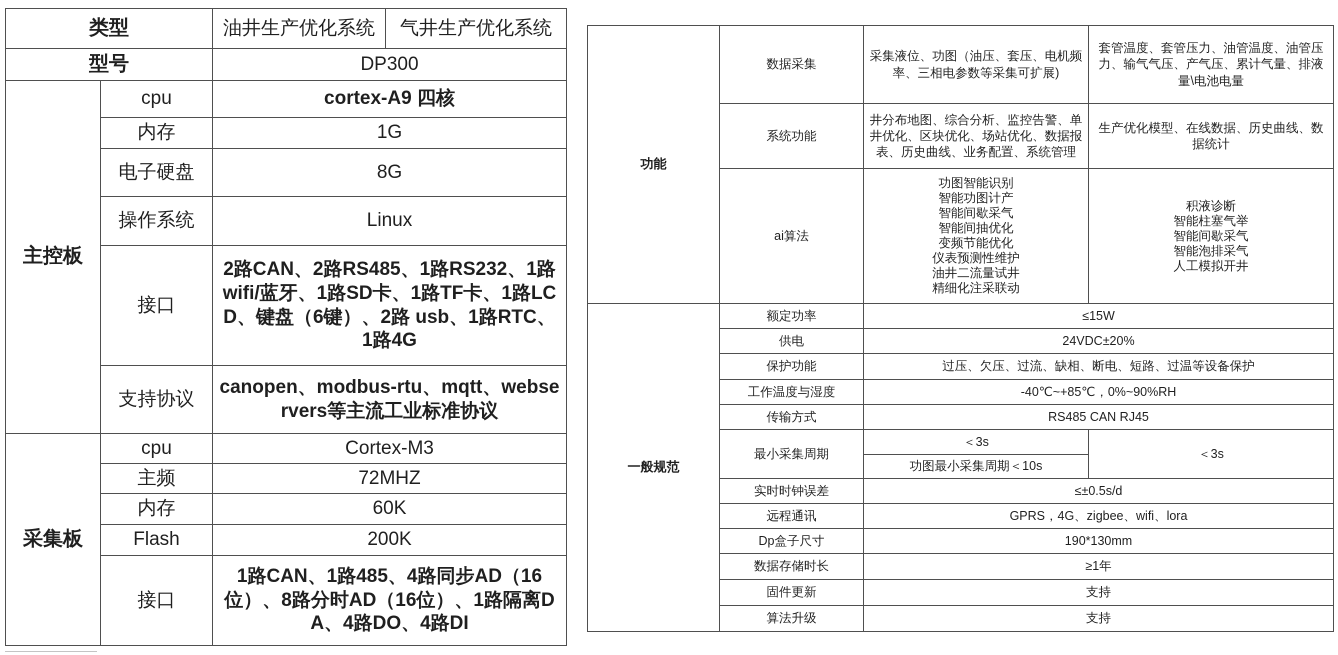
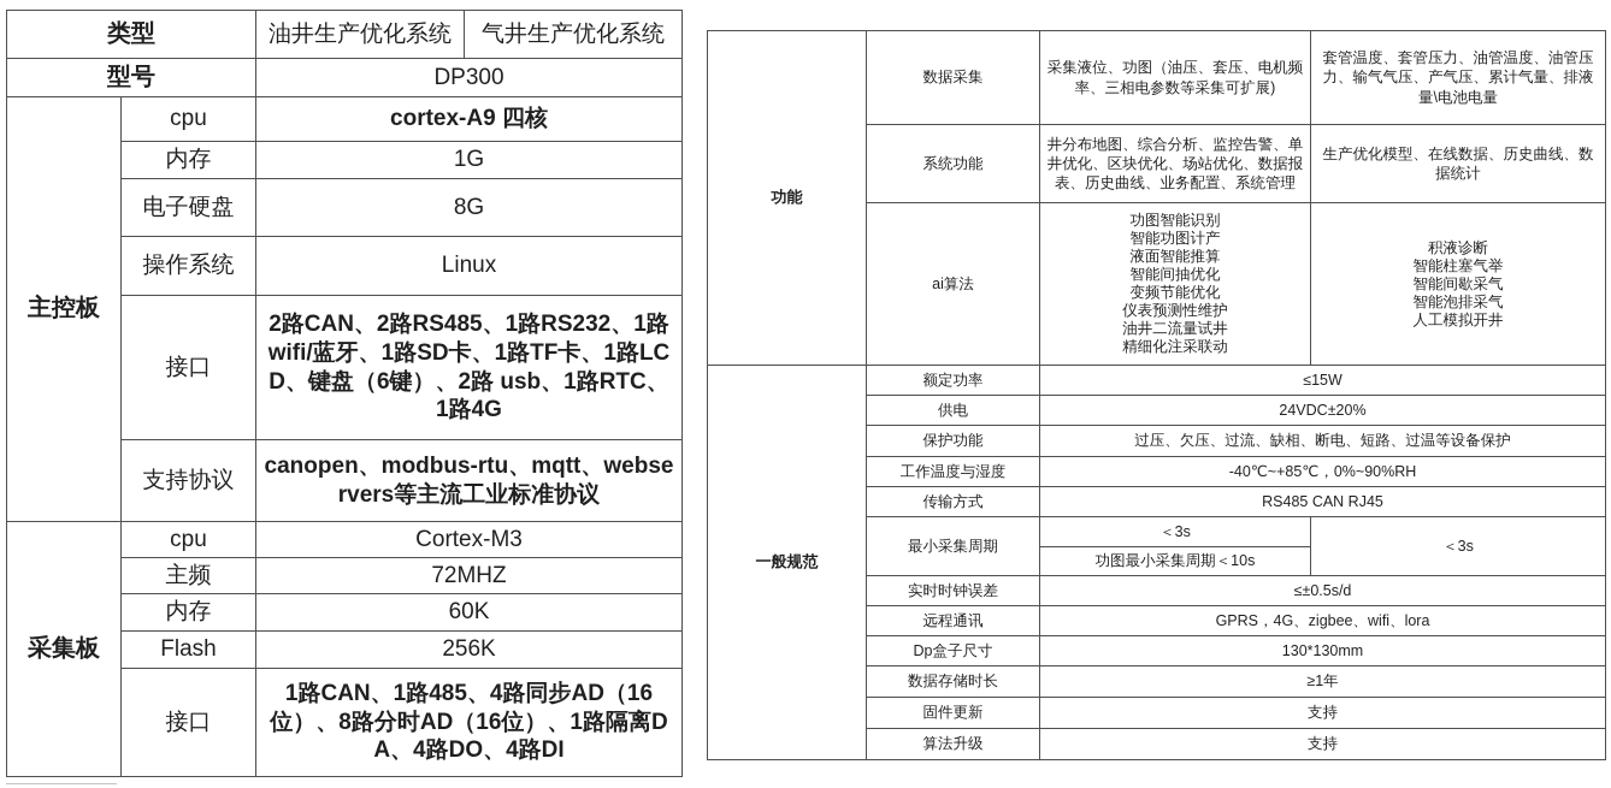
  类型	油井生产优化系统	气井生产优化系统
  型号	DP300
  主控板	cpu	cortex-A9 四核
  内存	1G
  电子硬盘	8G
  操作系统	Linux
  接口	2路CAN、2路RS485、1路RS232、1路wifi/蓝牙、1路SD卡、1路TF卡、1路LCD、键盘（6键）、2路 usb、1路RTC、1路4G
  支持协议	canopen、modbus-rtu、mqtt、webservers等主流工业标准协议
  采集板	cpu	Cortex-M3
  主频	72MHZ
  内存	60K
- Flash	200K
+ Flash	256K
  接口	1路CAN、1路485、4路同步AD（16位）、8路分时AD（16位）、1路隔离DA、4路DO、4路DI
  功能	数据采集	采集液位、功图（油压、套压、电机频率、三相电参数等采集可扩展)	套管温度、套管压力、油管温度、油管压力、输气气压、产气压、累计气量、排液量\电池电量
  系统功能	井分布地图、综合分析、监控告警、单井优化、区块优化、场站优化、数据报表、历史曲线、业务配置、系统管理	生产优化模型、在线数据、历史曲线、数据统计
- ai算法	功图智能识别 智能功图计产 智能间歇采气 智能间抽优化 变频节能优化 仪表预测性维护 油井二流量试井 精细化注采联动	积液诊断 智能柱塞气举 智能间歇采气 智能泡排采气 人工模拟开井
+ ai算法	功图智能识别 智能功图计产 液面智能推算 智能间抽优化 变频节能优化 仪表预测性维护 油井二流量试井 精细化注采联动	积液诊断 智能柱塞气举 智能间歇采气 智能泡排采气 人工模拟开井
  一般规范	额定功率	≤15W
  供电	24VDC±20%
  保护功能	过压、欠压、过流、缺相、断电、短路、过温等设备保护
  工作温度与湿度	-40℃~+85℃，0%~90%RH
  传输方式	RS485 CAN RJ45
  最小采集周期	＜3s	＜3s
  功图最小采集周期＜10s
  实时时钟误差	≤±0.5s/d
  远程通讯	GPRS，4G、zigbee、wifi、lora
- Dp盒子尺寸	190*130mm
+ Dp盒子尺寸	130*130mm
  数据存储时长	≥1年
  固件更新	支持
  算法升级	支持
